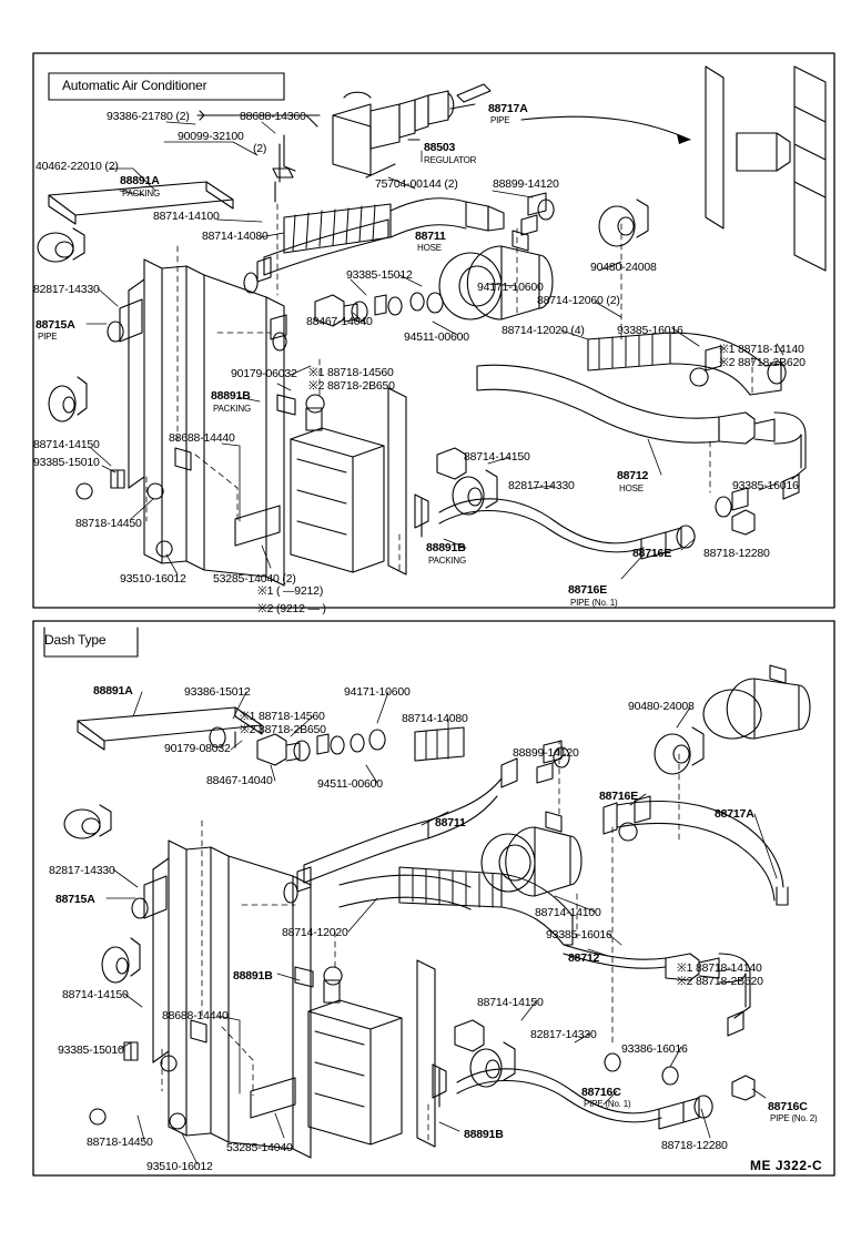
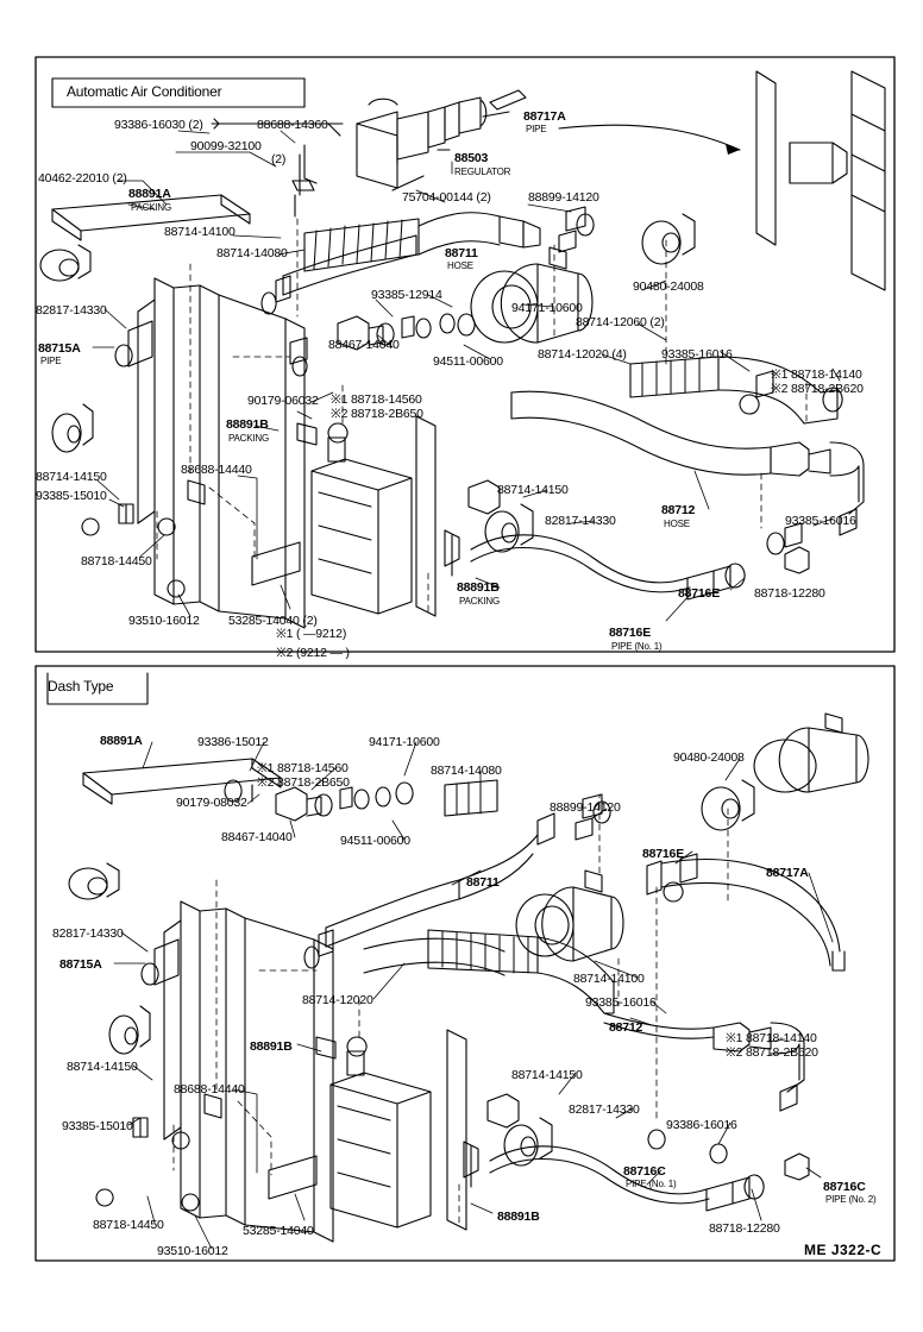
  Automatic Air Conditioner
  Dash Type
  ※1 ( —9212)
  ※2 (9212 — )
  ME J322-C
- 93386-21780 (2)
+ 93386-16030 (2)
  88688-14360
  88717A
  PIPE
  90099-32100
  (2)
  88503
  REGULATOR
  40462-22010 (2)
  75704-00144 (2)
  88899-14120
  88891A
  PACKING
  88714-14100
  88714-14080
  88711
  HOSE
  90480-24008
  82817-14330
- 93385-15012
+ 93385-12914
  94171-10600
  88714-12060 (2)
  88715A
  PIPE
  88467-14040
  94511-00600
  88714-12020 (4)
  93385-16016
  ※1 88718-14140
  ※2 88718-2B620
  90179-06032
  ※1 88718-14560
  ※2 88718-2B650
  88891B
  PACKING
  88688-14440
  88714-14150
  88712
  HOSE
  88714-14150
  93385-15010
  82817-14330
  93385-16016
  88718-14450
  88891B
  PACKING
  88716E
  88718-12280
  93510-16012
  53285-14040 (2)
  88716E
  PIPE (No. 1)
  93386-15012
  94171-10600
  ※1 88718-14560
  ※2 88718-2B650
  88714-14080
  88891A
  90480-24008
  90179-08032
  88899-14120
  88467-14040
  94511-00600
  88711
  88716E
  88717A
  82817-14330
  88715A
  88714-14100
  88714-12020
  93385-16016
  88891B
  ※1 88718-14140
  ※2 88718-2B620
  88712
  88714-14150
  88714-14150
  88688-14440
  82817-14330
  93386-16016
  93385-15010
  88716C
  PIPE (No. 1)
  88716C
  PIPE (No. 2)
  88891B
  88718-12280
  88718-14450
  53285-14040
  93510-16012
